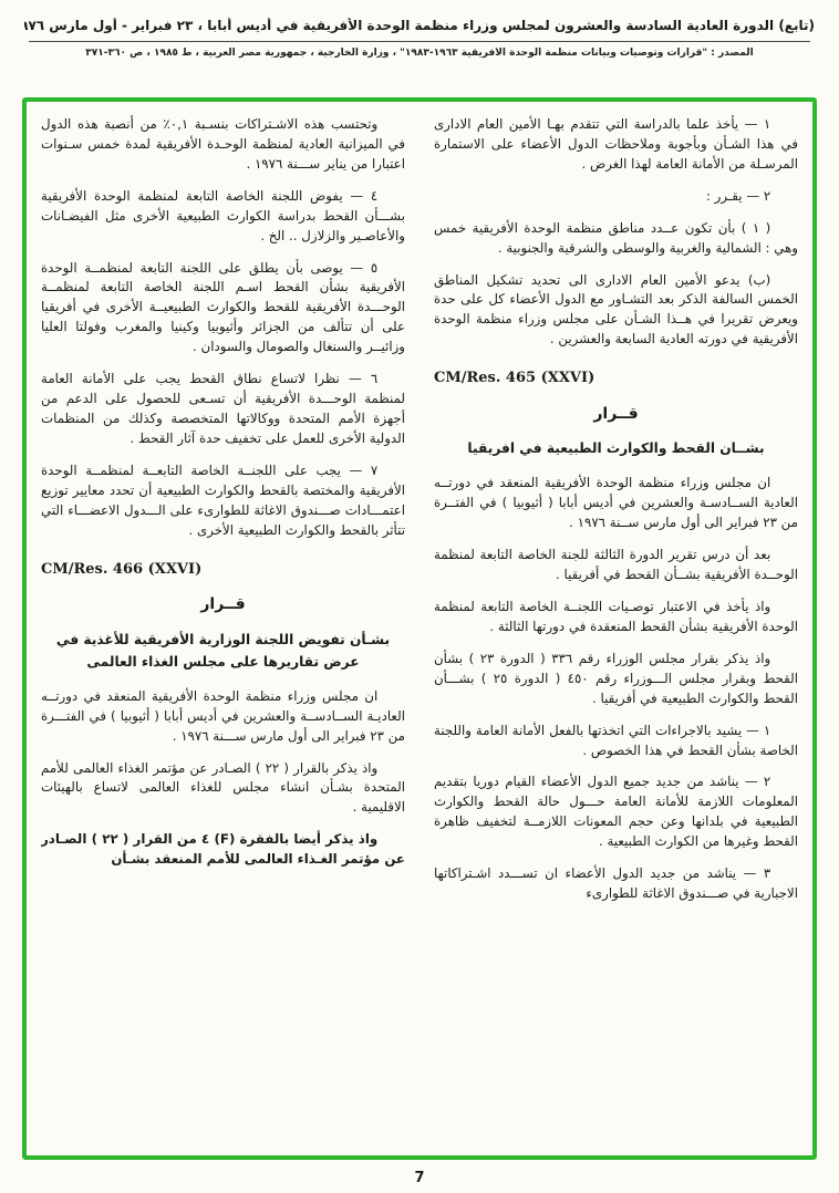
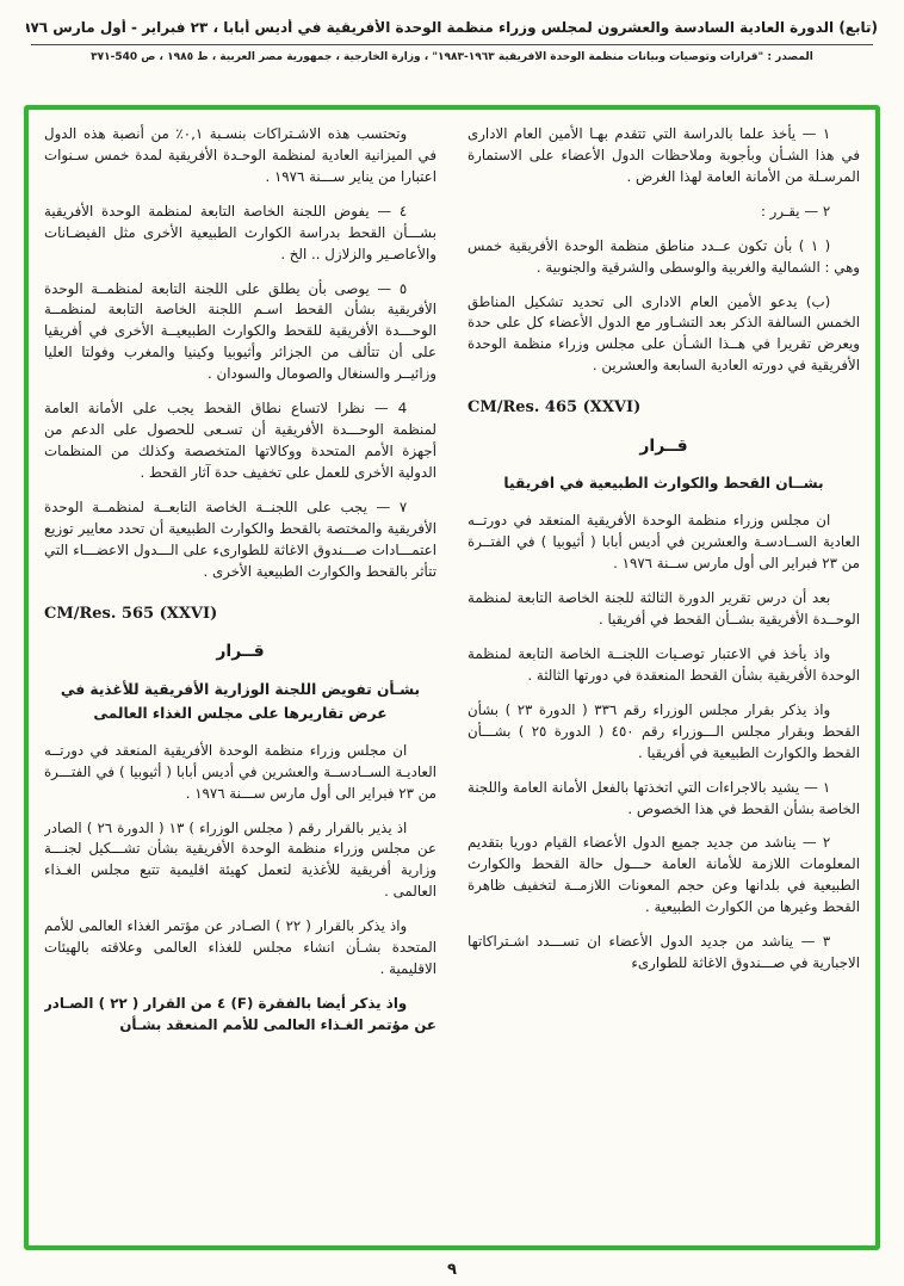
  (تابع) الدورة العادية السادسة والعشرون لمجلس وزراء منظمة الوحدة الأفريقية في أديس أبابا ، ٢٣ فبراير - أول مارس ٩٧٦
- المصدر : "قرارات وتوصيات وبيانات منظمة الوحدة الأفريقية ١٩٦٣-١٩٨٣" ، وزارة الخارجية ، جمهورية مصر العربية ، ط ١٩٨٥ ، ص ٣٦٠-٣٧١
+ المصدر : "قرارات وتوصيات وبيانات منظمة الوحدة الأفريقية ١٩٦٣-١٩٨٣" ، وزارة الخارجية ، جمهورية مصر العربية ، ط ١٩٨٥ ، ص 540-٣٧١
  ١ — يأخذ علما بالدراسة التي تتقدم بهـا الأمين العام الادارى في هذا الشـأن وبأجوبة وملاحظات الدول الأعضاء على الاستمارة المرسـلة من الأمانة العامة لهذا الغرض .
  ٢ — يقـرر :
  ( ١ ) بأن تكون عــدد مناطق منظمة الوحدة الأفريقية خمس وهي : الشمالية والغربية والوسطى والشرقية والجنوبية .
  (ب) يدعو الأمين العام الادارى الى تحديد تشكيل المناطق الخمس السالفة الذكر بعد التشـاور مع الدول الأعضاء كل على حدة ويعرض تقريرا في هــذا الشـأن على مجلس وزراء منظمة الوحدة الأفريقية في دورته العادية السابعة والعشرين .
  CM/Res. 465 (XXVI)
  قــرار
  بشــان القحط والكوارث الطبيعية في افريقيا
  ان مجلس وزراء منظمة الوحدة الأفريقية المنعقد في دورتــه العادية الســادسـة والعشرين في أديس أبابا ( أثيوبيا ) في الفتــرة من ٢٣ فبراير الى أول مارس ســنة ١٩٧٦ .
  بعد أن درس تقرير الدورة الثالثة للجنة الخاصة التابعة لمنظمة الوحــدة الأفريقية بشــأن القحط في أفريقيا .
  واذ يأخذ في الاعتبار توصـيات اللجنــة الخاصة التابعة لمنظمة الوحدة الأفريقية بشأن القحط المنعقدة في دورتها الثالثة .
  واذ يذكر بقرار مجلس الوزراء رقم ٣٣٦ ( الدورة ٢٣ ) بشأن القحط وبقرار مجلس الـــوزراء رقم ٤٥٠ ( الدورة ٢٥ ) بشـــأن القحط والكوارث الطبيعية في أفريقيا .
  ١ — يشيد بالاجراءات التي اتخذتها بالفعل الأمانة العامة واللجنة الخاصة بشأن القحط في هذا الخصوص .
  ٢ — يناشد من جديد جميع الدول الأعضاء القيام دوريا بتقديم المعلومات اللازمة للأمانة العامة حـــول حالة القحط والكوارث الطبيعية في بلدانها وعن حجم المعونات اللازمــة لتخفيف ظاهرة القحط وغيرها من الكوارث الطبيعية .
  ٣ — يناشد من جديد الدول الأعضاء ان تســـدد اشـتراكاتها الاجبارية في صـــندوق الاغاثة للطوارىء
  وتحتسب هذه الاشـتراكات بنسـبة ٠,١٪ من أنصبة هذه الدول في الميزانية العادية لمنظمة الوحـدة الأفريقية لمدة خمس سـنوات اعتبارا من يناير ســـنة ١٩٧٦ .
  ٤ — يفوض اللجنة الخاصة التابعة لمنظمة الوحدة الأفريقية بشـــأن القحط بدراسة الكوارث الطبيعية الأخرى مثل الفيضـانات والأعاصـير والزلازل .. الخ .
  ٥ — يوصى بأن يطلق على اللجنة التابعة لمنظمــة الوحدة الأفريقية بشأن القحط اسـم اللجنة الخاصة التابعة لمنظمــة الوحـــدة الأفريقية للقحط والكوارث الطبيعيــة الأخرى في أفريقيا على أن تتألف من الجزائر وأثيوبيا وكينيا والمغرب وفولتا العليا وزائيــر والسنغال والصومال والسودان .
- ٦ — نظرا لاتساع نطاق القحط يجب على الأمانة العامة لمنظمة الوحـــدة الأفريقية أن تسـعى للحصول على الدعم من أجهزة الأمم المتحدة ووكالاتها المتخصصة وكذلك من المنظمات الدولية الأخرى للعمل على تخفيف حدة آثار القحط .
+ 4 — نظرا لاتساع نطاق القحط يجب على الأمانة العامة لمنظمة الوحـــدة الأفريقية أن تسـعى للحصول على الدعم من أجهزة الأمم المتحدة ووكالاتها المتخصصة وكذلك من المنظمات الدولية الأخرى للعمل على تخفيف حدة آثار القحط .
  ٧ — يجب على اللجنــة الخاصة التابعــة لمنظمــة الوحدة الأفريقية والمختصة بالقحط والكوارث الطبيعية أن تحدد معايير توزيع اعتمـــادات صـــندوق الاغاثة للطوارىء على الـــدول الاعضـــاء التي تتأثر بالقحط والكوارث الطبيعية الأخرى .
- CM/Res. 466 (XXVI)
+ CM/Res. 565 (XXVI)
  قــرار
  بشـأن تفويض اللجنة الوزارية الأفريقية للأغذية في عرض تقاريرها على مجلس الغذاء العالمى
  ان مجلس وزراء منظمة الوحدة الأفريقية المنعقد في دورتــه العاديـة الســادســة والعشرين في أديس أبابا ( أثيوبيا ) في الفتـــرة من ٢٣ فبراير الى أول مارس ســـنة ١٩٧٦ .
+ اذ يذير بالقرار رقم ( مجلس الوزراء ) ١٣ ( الدورة ٢٦ ) الصادر عن مجلس وزراء منظمة الوحدة الأفريقية بشأن تشـــكيل لجنـــة وزارية أفريقية للأغذية لتعمل كهيئة اقليمية تتبع مجلس الغـذاء العالمى .
- واذ يذكر بالقرار ( ٢٢ ) الصـادر عن مؤتمر الغذاء العالمى للأمم المتحدة بشـأن انشاء مجلس للغذاء العالمى لاتساع بالهيئات الاقليمية .
+ واذ يذكر بالقرار ( ٢٢ ) الصـادر عن مؤتمر الغذاء العالمى للأمم المتحدة بشـأن انشاء مجلس للغذاء العالمى وعلاقته بالهيئات الاقليمية .
  واذ يذكر أيضا بالفقرة (F) ٤ من القرار ( ٢٢ ) الصـادر عن مؤتمر الغـذاء العالمى للأمم المنعقد بشـأن
- 7
+ ٩
